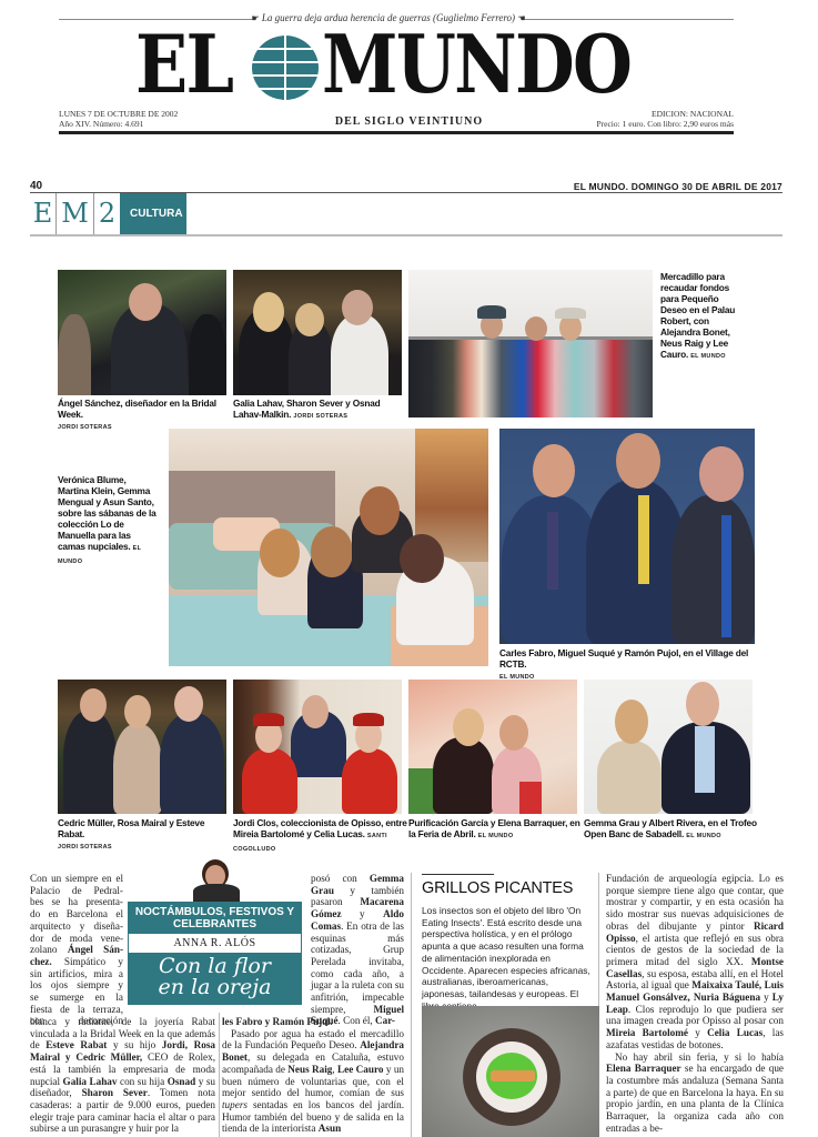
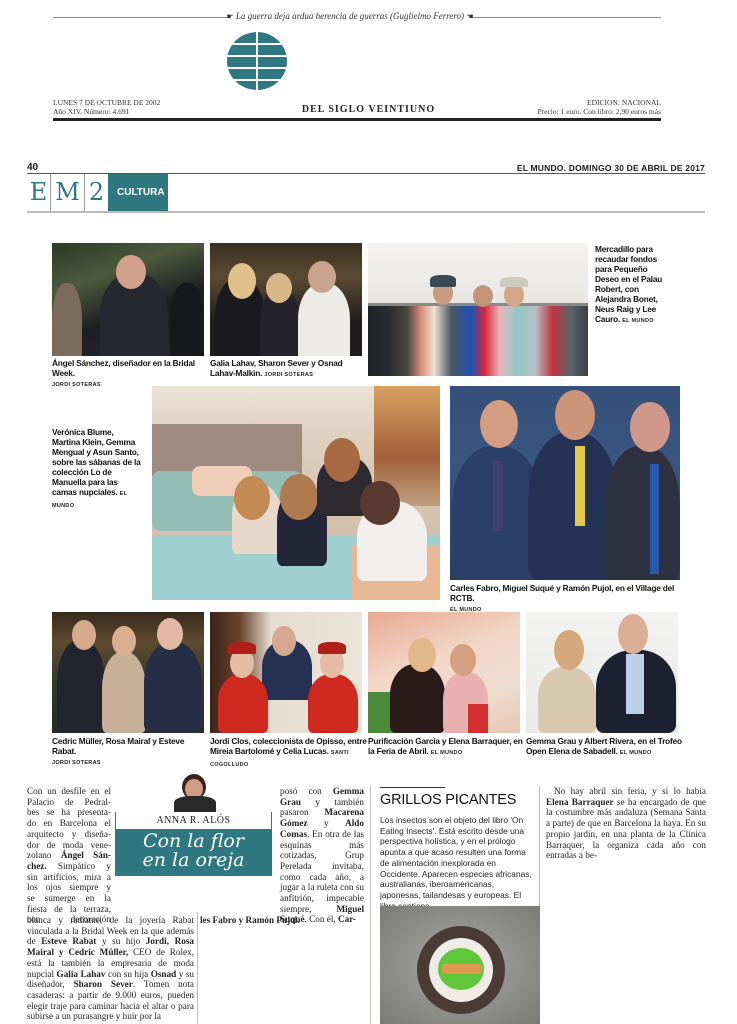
  ☛ La guerra deja ardua herencia de guerras (Guglielmo Ferrero) ☚
- EL
- MUNDO
  LUNES 7 DE OCTUBRE DE 2002
  Año XIV. Número: 4.691
  DEL SIGLO VEINTIUNO
  EDICION: NACIONAL
  Precio: 1 euro. Con libro: 2,90 euros más
  40
  EL MUNDO. DOMINGO 30 DE ABRIL DE 2017
  E
  M
  2
  CULTURA
  Ángel Sánchez, diseñador en la Bridal Week.
  Galia Lahav, Sharon Sever y Osnad Lahav-Malkin.
  Mercadillo para recaudar fondos para Pequeño Deseo en el Palau Robert, con Alejandra Bonet, Neus Raig y Lee Cauro.
  Verónica Blume, Martina Klein, Gemma Mengual y Asun Santo, sobre las sábanas de la colección Lo de Manuella para las camas nupciales.
  Carles Fabro, Miguel Suqué y Ramón Pujol, en el Village del RCTB.
  Cedric Müller, Rosa Mairal y Esteve Rabat.
  Jordi Clos, coleccionista de Opisso, entre Mireia Bartolomé y Celia Lucas.
  Purificación García y Elena Barraquer, en la Feria de Abril.
- Gemma Grau y Albert Rivera, en el Trofeo Open Banc de Sabadell.
+ Gemma Grau y Albert Rivera, en el Trofeo Open Elena de Sabadell.
- Con un siempre en el
+ Con un desfile en el
  Palacio de Pedral-
  bes se ha presenta-
  do en Barcelona el
  arquitecto y diseña-
  dor de moda vene-
  zolano Ángel Sán-
  chez. Simpático y
  sin artificios, mira a
  los ojos siempre y
  se sumerge en la
  fiesta de la terraza,
  con decoración
  blanca y radiante, de la joyería Rabat vinculada a la Bridal Week en la que además de Esteve Rabat y su hijo Jordi, Rosa Mairal y Cedric Müller, CEO de Rolex, está la también la empresaria de moda nupcial Galia Lahav con su hija Osnad y su diseñador, Sharon Sever. Tomen nota casaderas: a partir de 9.000 euros, pueden elegir traje para caminar hacia el altar o para subirse a un purasangre y huir por la
- NOCTÁMBULOS, FESTIVOS Y CELEBRANTES
  ANNA R. ALÓS
  Con la flor
  en la oreja
  posó con Gemma Grau y también pasaron Macarena Gómez y Aldo Comas. En otra de las esquinas más cotizadas, Grup Perelada invitaba, como cada año, a jugar a la ruleta con su anfitrión, impecable siempre, Miguel Suqué. Con él, Car-
  les Fabro y Ramón Pujol.
- Pasado por agua ha estado el mercadillo de la Fundación Pequeño Deseo. Alejandra Bonet, su delegada en Cataluña, estuvo acompañada de Neus Raig, Lee Cauro y un buen número de voluntarias que, con el mejor sentido del humor, comían de sus tupers sentadas en los bancos del jardín. Humor también del bueno y de salida en la tienda de la interiorista Asun
  GRILLOS PICANTES
  Los insectos son el objeto del libro 'On Eating Insects'. Está escrito desde una perspectiva holística, y en el prólogo apunta a que acaso resulten una forma de alimentación inexplorada en Occidente. Aparecen especies africanas, australianas, iberoamericanas, japonesas, tailandesas y europeas. El
- Fundación de arqueología egipcia. Lo es porque siempre tiene algo que contar, que mostrar y compartir, y en esta ocasión ha sido mostrar sus nuevas adquisiciones de obras del dibujante y pintor Ricard Opisso, el artista que reflejó en sus obra cientos de gestos de la sociedad de la primera mitad del siglo XX. Montse Casellas, su esposa, estaba allí, en el Hotel Astoria, al igual que Maixaixa Taulé, Luis Manuel Gonsálvez, Nuria Báguena y Ly Leap. Clos reprodujo lo que pudiera ser una imagen creada por Opisso al posar con Mireia Bartolomé y Celia Lucas, las azafatas vestidas de botones.
  No hay abril sin feria, y si lo había Elena Barraquer se ha encargado de que la costumbre más andaluza (Semana Santa a parte) de que en Barcelona la haya. En su propio jardín, en una planta de la Clínica Barraquer, la organiza cada año con entradas a be-
